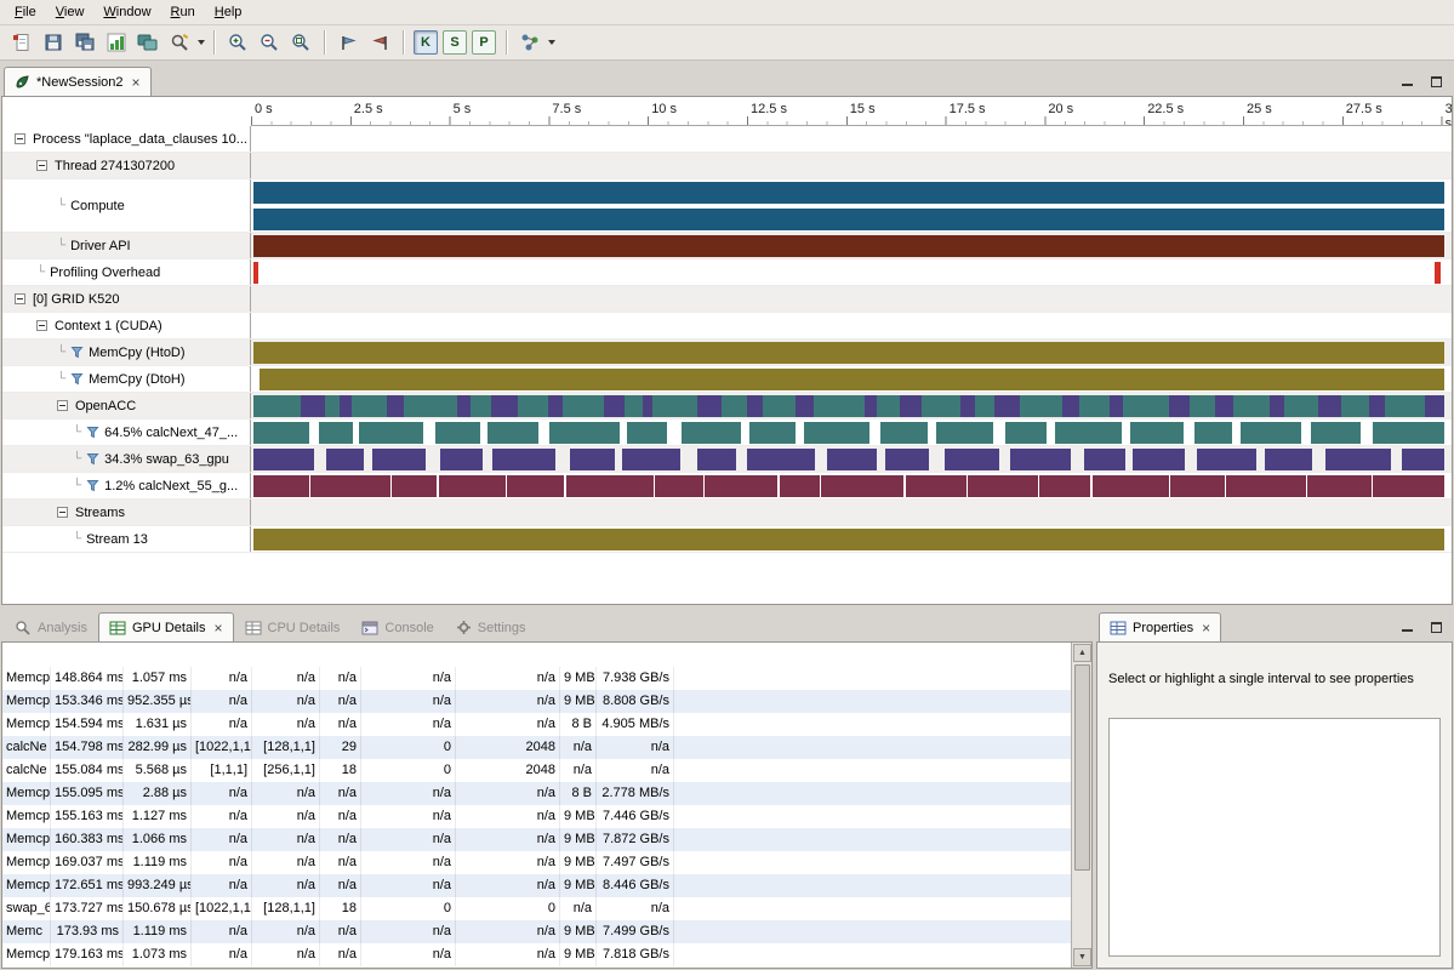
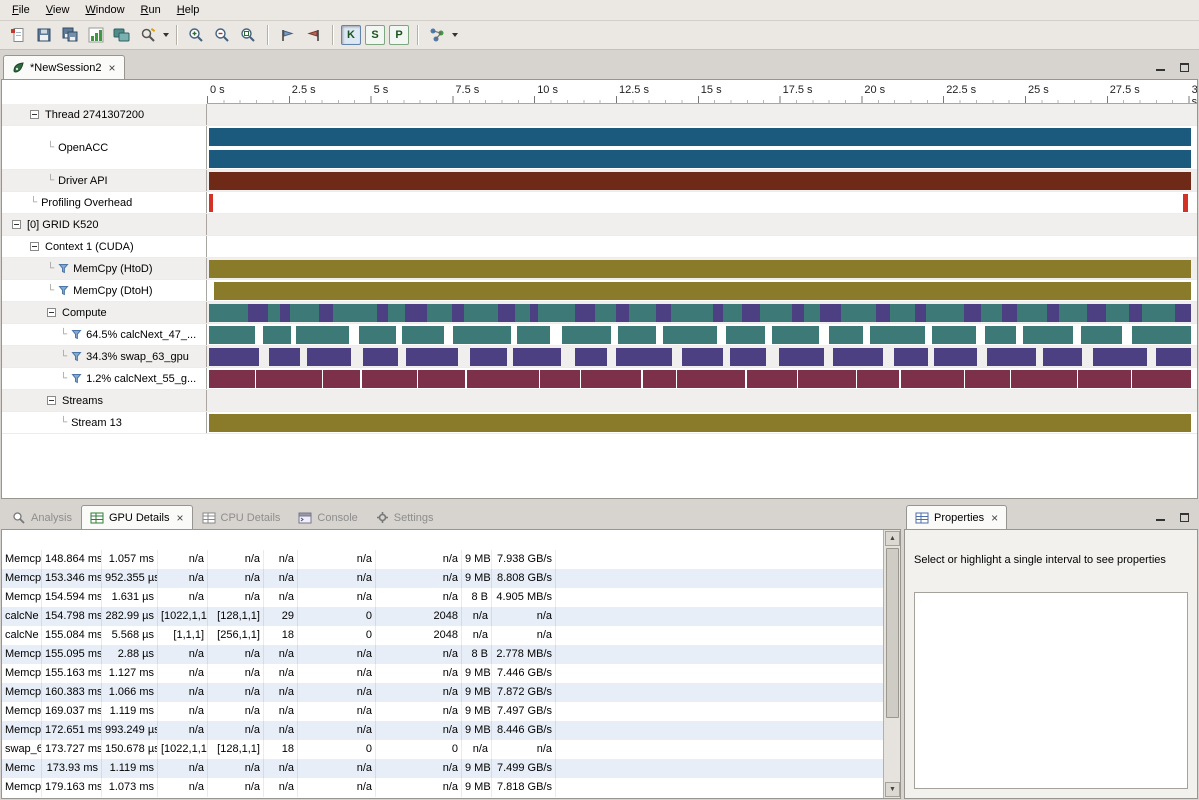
  File
  View
  Window
  Run
  Help
  K
  S
  P
  *NewSession2
  ×
  0 s
  2.5 s
  5 s
  7.5 s
  10 s
  12.5 s
  15 s
  17.5 s
  20 s
  22.5 s
  25 s
  27.5 s
- Process "laplace_data_clauses 10...
  Thread 2741307200
  └
- Compute
+ OpenACC
  └
  Driver API
  └
  Profiling Overhead
  [0] GRID K520
  Context 1 (CUDA)
  └
  MemCpy (HtoD)
  └
  MemCpy (DtoH)
- OpenACC
+ Compute
  └
  64.5% calcNext_47_...
  └
  34.3% swap_63_gpu
  └
  1.2% calcNext_55_g...
  Streams
  └
  Stream 13
  Analysis
  GPU Details
  ×
  CPU Details
  Console
  Settings
  Memcp
  148.864 ms
  1.057 ms
  n/a
  n/a
  n/a
  n/a
  n/a
  9 MB
  7.938 GB/s
  Memcp
  153.346 ms
  952.355 µs
  n/a
  n/a
  n/a
  n/a
  n/a
  9 MB
  8.808 GB/s
  Memcp
  154.594 ms
  1.631 µs
  n/a
  n/a
  n/a
  n/a
  n/a
  8 B
  4.905 MB/s
  calcNe
  154.798 ms
  282.99 µs
  [1022,1,1
  [128,1,1]
  29
  0
  2048
  n/a
  n/a
  calcNe
  155.084 ms
  5.568 µs
  [1,1,1]
  [256,1,1]
  18
  0
  2048
  n/a
  n/a
  Memcp
  155.095 ms
  2.88 µs
  n/a
  n/a
  n/a
  n/a
  n/a
  8 B
  2.778 MB/s
  Memcp
  155.163 ms
  1.127 ms
  n/a
  n/a
  n/a
  n/a
  n/a
  9 MB
  7.446 GB/s
  Memcp
  160.383 ms
  1.066 ms
  n/a
  n/a
  n/a
  n/a
  n/a
  9 MB
  7.872 GB/s
  Memcp
  169.037 ms
  1.119 ms
  n/a
  n/a
  n/a
  n/a
  n/a
  9 MB
  7.497 GB/s
  Memcp
  172.651 ms
  993.249 µs
  n/a
  n/a
  n/a
  n/a
  n/a
  9 MB
  8.446 GB/s
  swap_6
  173.727 ms
  150.678 µs
  [1022,1,1
  [128,1,1]
  18
  0
  0
  n/a
  n/a
  Memc
  173.93 ms
  1.119 ms
  n/a
  n/a
  n/a
  n/a
  n/a
  9 MB
  7.499 GB/s
  Memcp
  179.163 ms
  1.073 ms
  n/a
  n/a
  n/a
  n/a
  n/a
  9 MB
  7.818 GB/s
  Properties
  ×
  Select or highlight a single interval to see properties
